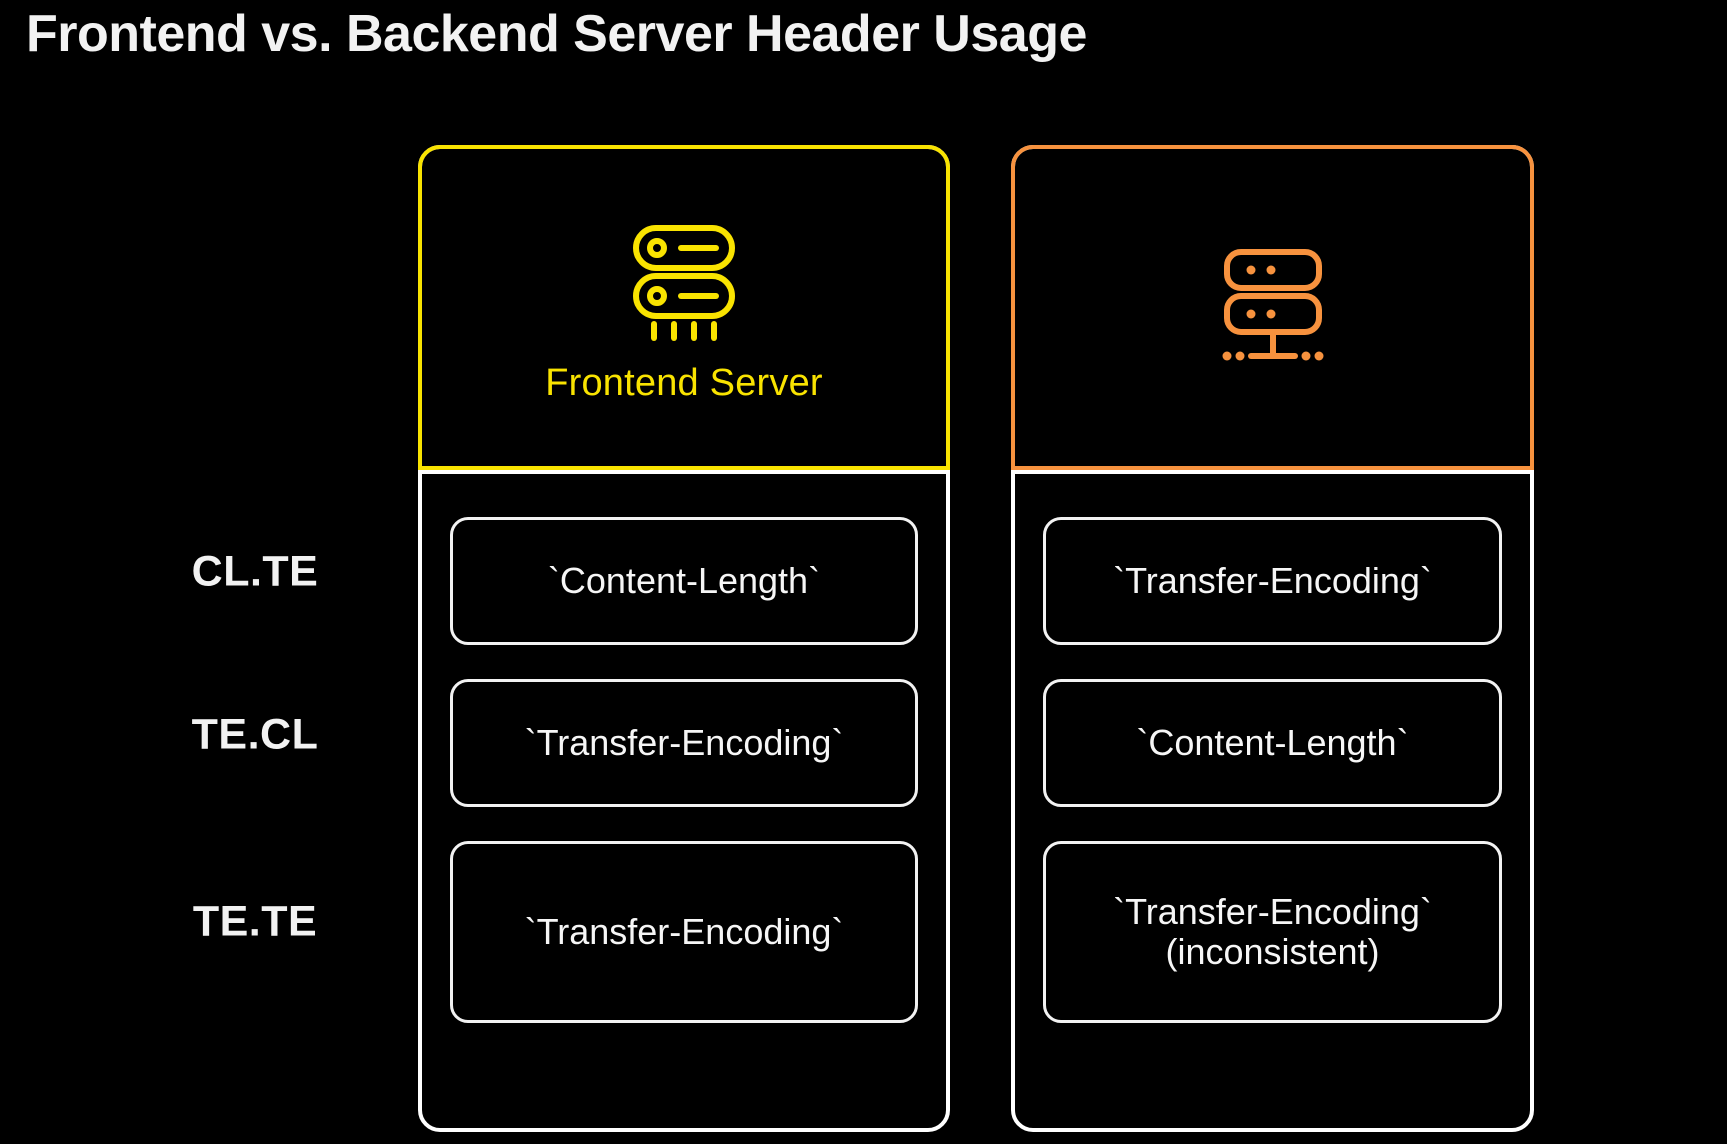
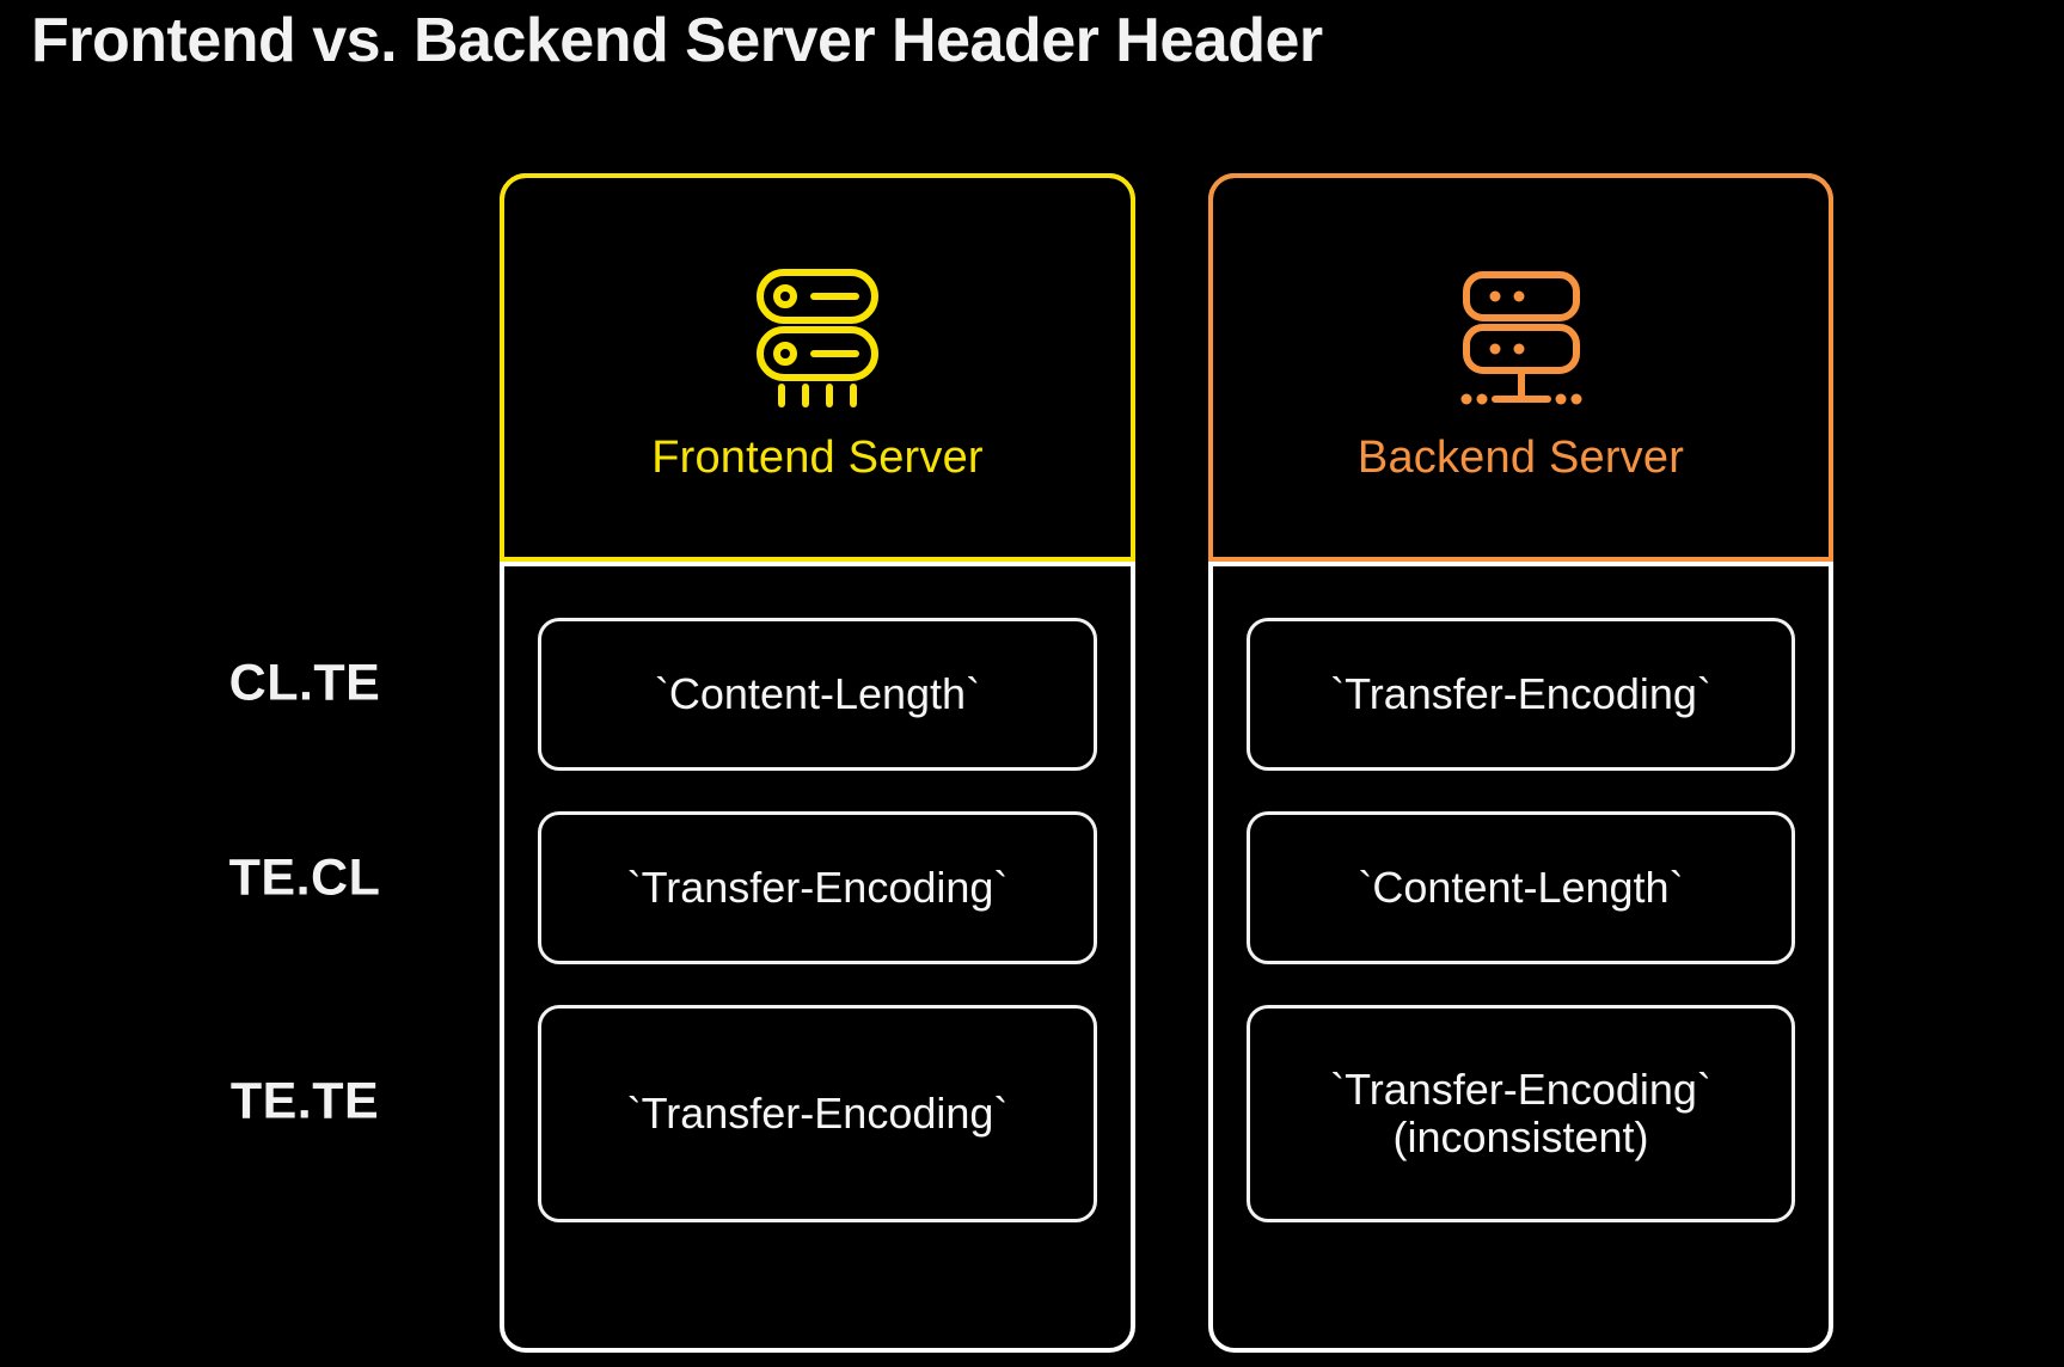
- Frontend vs. Backend Server Header Usage
+ Frontend vs. Backend Server Header Header
  CL.TE
  TE.CL
  TE.TE
  Frontend Server
  `Content-Length`
  `Transfer-Encoding`
  `Transfer-Encoding`
+ Backend Server
  `Transfer-Encoding`
  `Content-Length`
  `Transfer-Encoding`
  (inconsistent)
